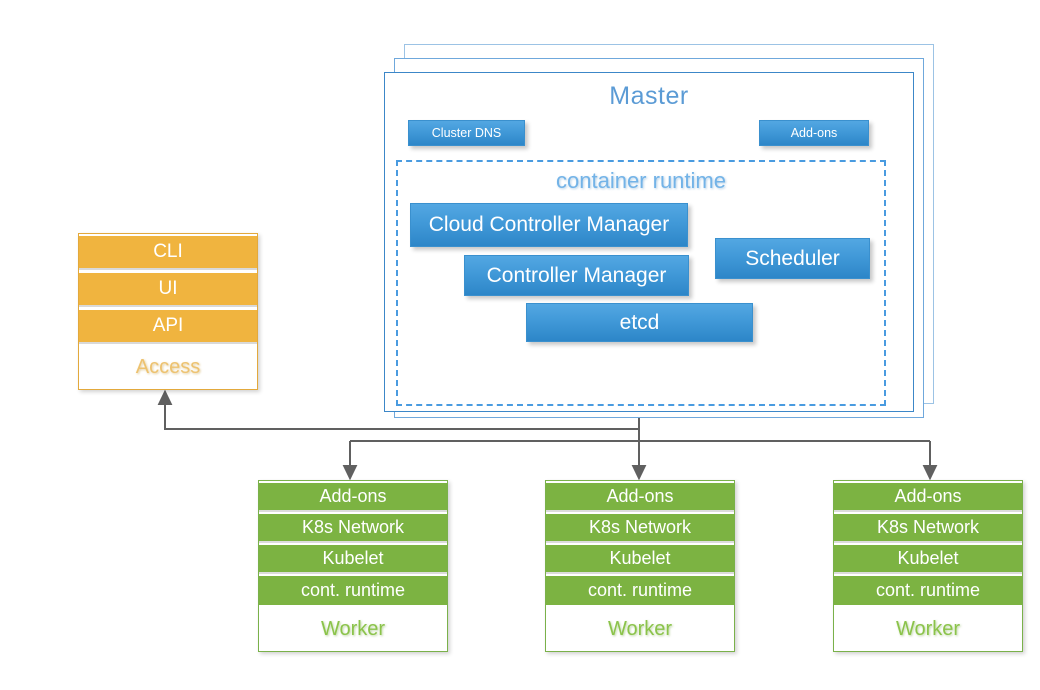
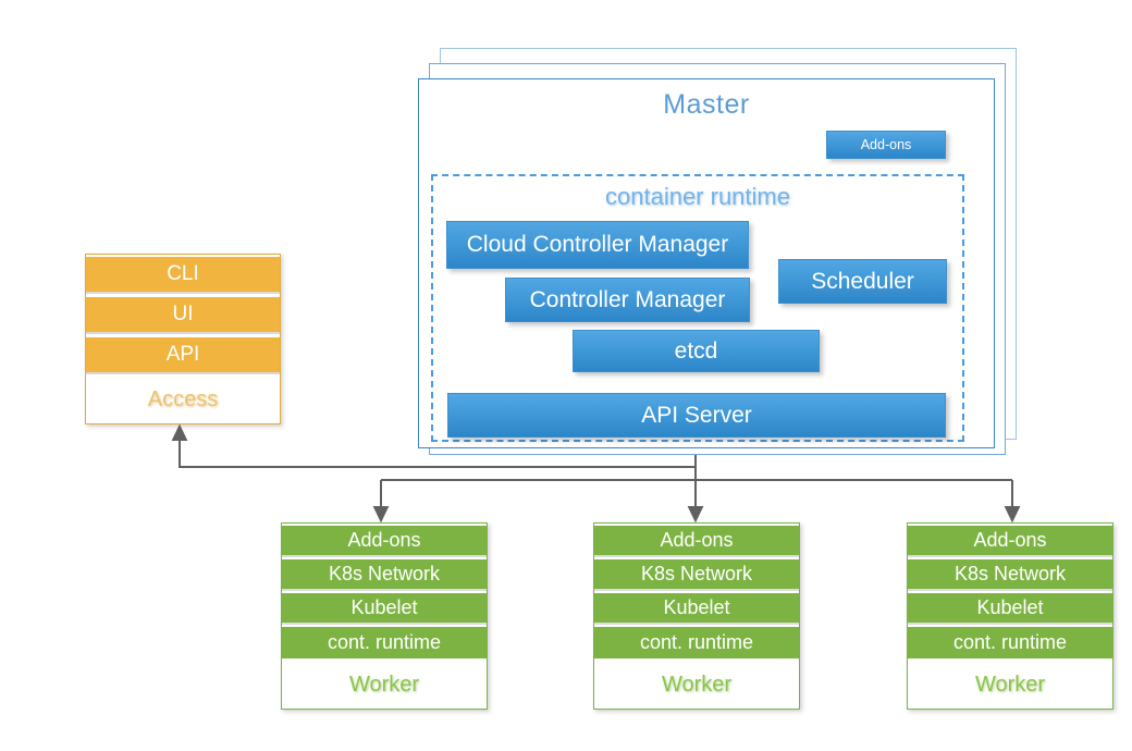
  Master
- Cluster DNS
  Add-ons
  container runtime
  Cloud Controller Manager
  Controller Manager
  etcd
  Scheduler
+ API Server
  CLI
  UI
  API
  Access
  Add-ons
  K8s Network
  Kubelet
  cont. runtime
  Worker
  Add-ons
  K8s Network
  Kubelet
  cont. runtime
  Worker
  Add-ons
  K8s Network
  Kubelet
  cont. runtime
  Worker
